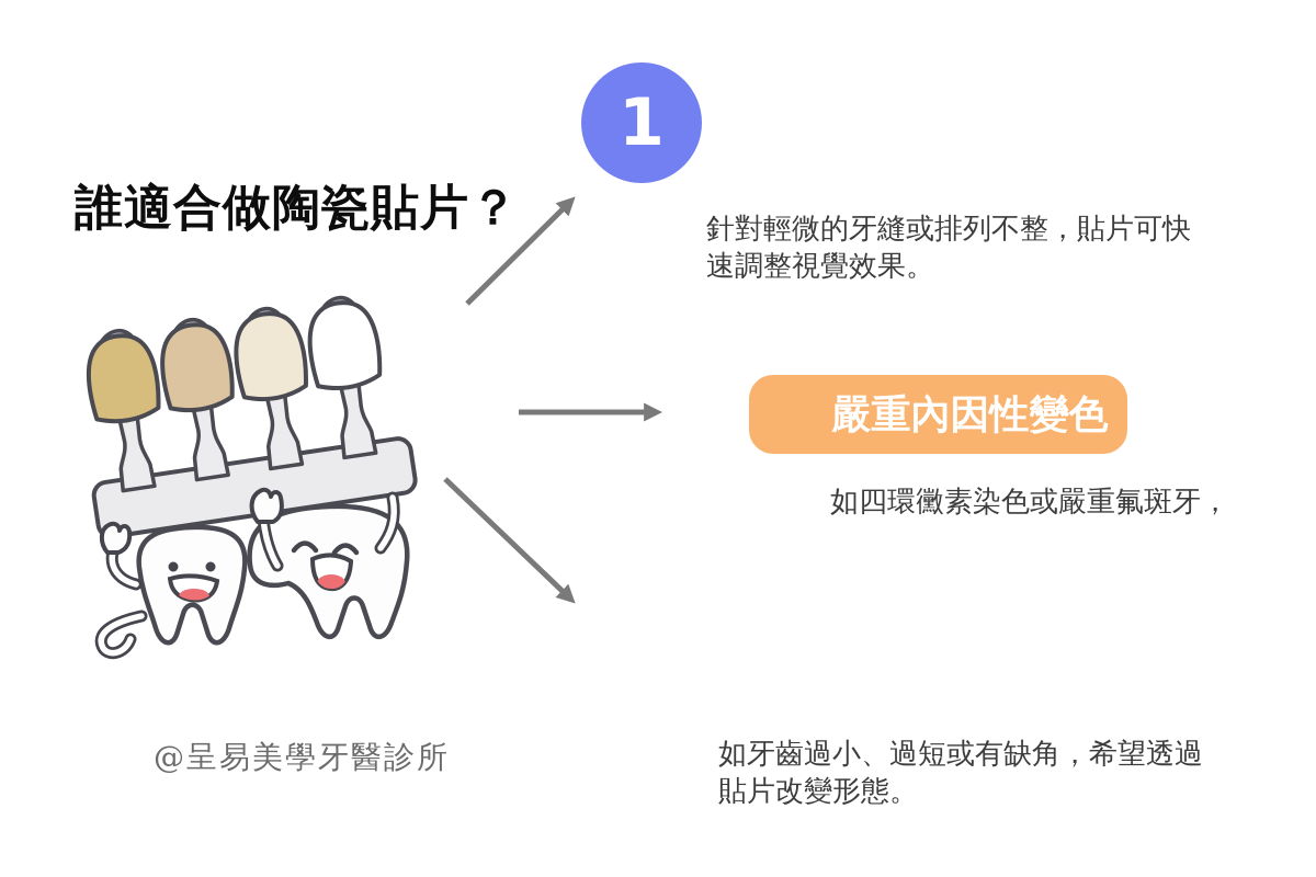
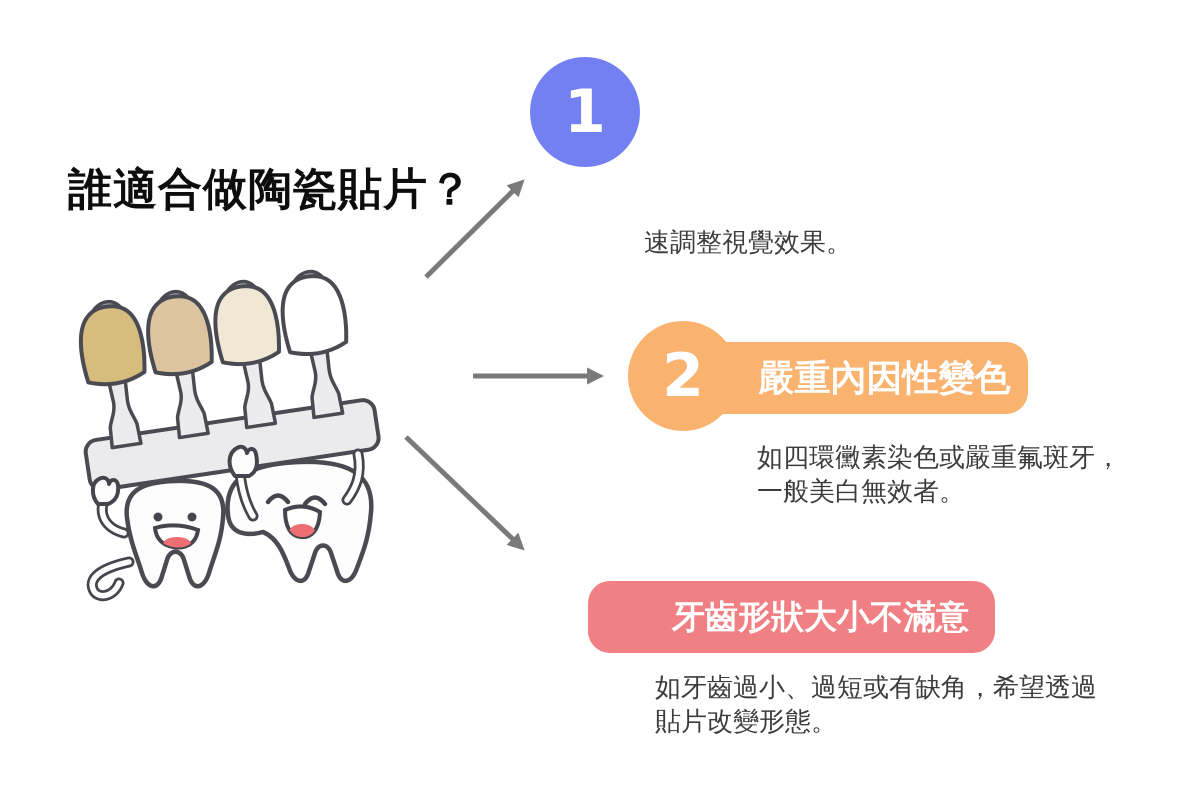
  誰適合做陶瓷貼片？
  1
- 針對輕微的牙縫或排列不整，貼片可快
  速調整視覺效果。
+ 2
  嚴重內因性變色
  如四環黴素染色或嚴重氟斑牙，
+ 一般美白無效者。
+ 牙齒形狀大小不滿意
  如牙齒過小、過短或有缺角，希望透過
  貼片改變形態。
- @呈易美學牙醫診所
